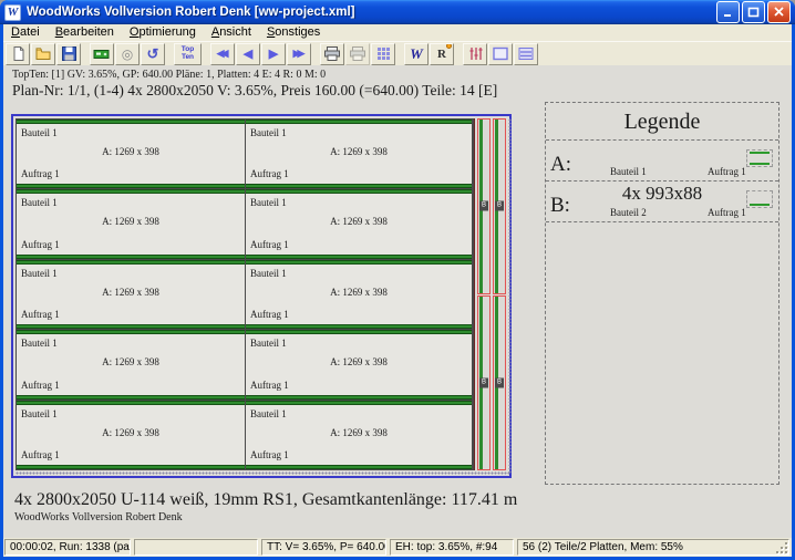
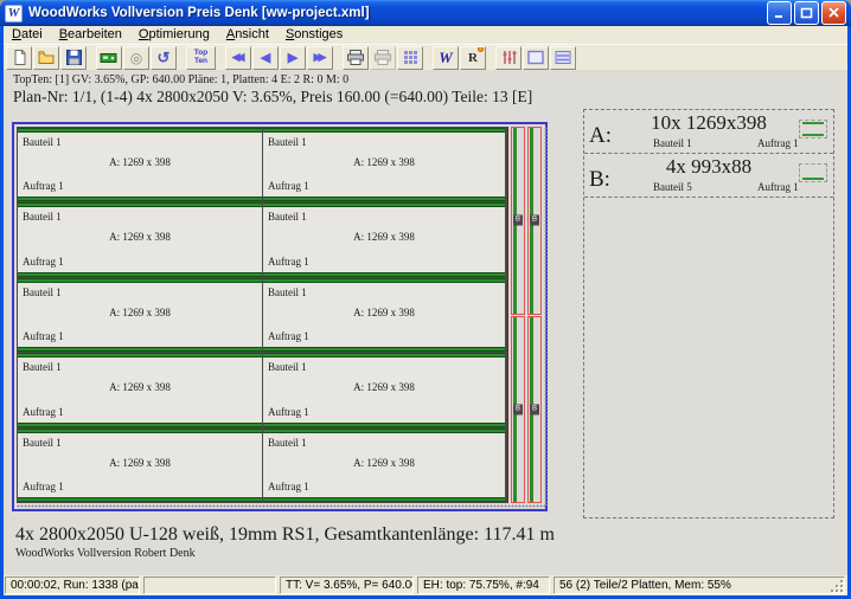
  W
- WoodWorks Vollversion Robert Denk [ww-project.xml]
+ WoodWorks Vollversion Preis Denk [ww-project.xml]
  Datei
  Bearbeiten
  Optimierung
  Ansicht
  Sonstiges
  ◎
  ↺
  ◀◀
  ◀
  ▶
  ▶▶
  W
  R
- TopTen: [1] GV: 3.65%, GP: 640.00 Pläne: 1, Platten: 4 E: 4 R: 0 M: 0
+ TopTen: [1] GV: 3.65%, GP: 640.00 Pläne: 1, Platten: 4 E: 2 R: 0 M: 0
- Plan-Nr: 1/1, (1-4) 4x 2800x2050 V: 3.65%, Preis 160.00 (=640.00) Teile: 14 [E]
+ Plan-Nr: 1/1, (1-4) 4x 2800x2050 V: 3.65%, Preis 160.00 (=640.00) Teile: 13 [E]
  Bauteil 1
  A: 1269 x 398
  Auftrag 1
  Bauteil 1
  A: 1269 x 398
  Auftrag 1
  Bauteil 1
  A: 1269 x 398
  Auftrag 1
  Bauteil 1
  A: 1269 x 398
  Auftrag 1
  Bauteil 1
  A: 1269 x 398
  Auftrag 1
  Bauteil 1
  A: 1269 x 398
  Auftrag 1
  Bauteil 1
  A: 1269 x 398
  Auftrag 1
  Bauteil 1
  A: 1269 x 398
  Auftrag 1
  Bauteil 1
  A: 1269 x 398
  Auftrag 1
  Bauteil 1
  A: 1269 x 398
  Auftrag 1
- Legende
  A:
+ 10x 1269x398
  Bauteil 1
  Auftrag 1
  B:
  4x 993x88
- Bauteil 2
+ Bauteil 5
  Auftrag 1
- 4x 2800x2050 U-114 weiß, 19mm RS1, Gesamtkantenlänge: 117.41 m
+ 4x 2800x2050 U-128 weiß, 19mm RS1, Gesamtkantenlänge: 117.41 m
  WoodWorks Vollversion Robert Denk
  00:00:02, Run: 1338 (pa
  TT: V= 3.65%, P= 640.0
- EH: top: 3.65%, #:94
+ EH: top: 75.75%, #:94
  56 (2) Teile/2 Platten, Mem: 55%
